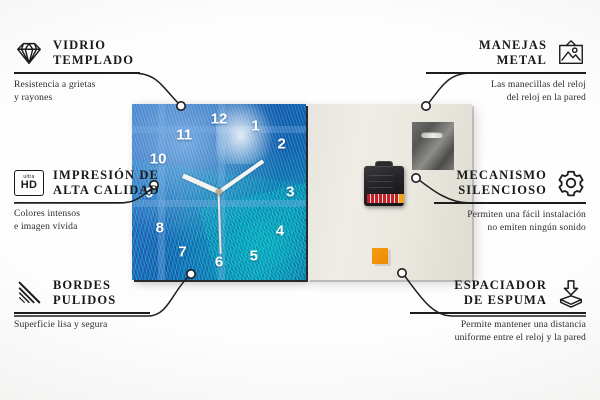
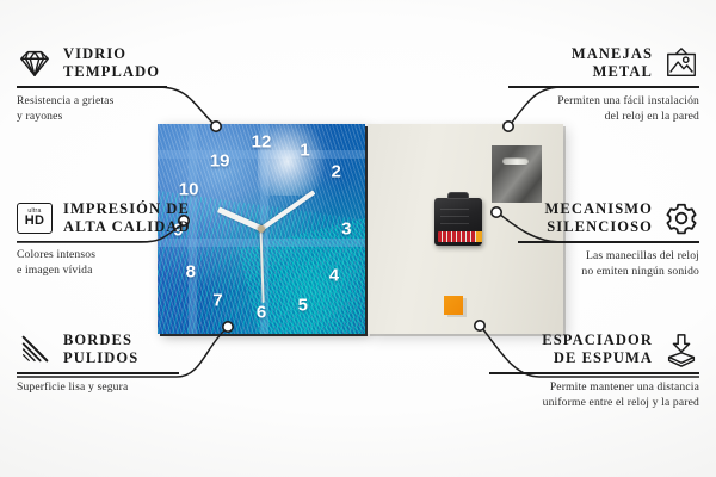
  12
  1
  2
  3
  4
  5
  6
  7
  8
  9
  10
- 11
+ 19
  VIDRIO
  TEMPLADO
  Resistencia a grietas
  y rayones
  HD
  IMPRESIÓN DE
  ALTA CALIDAD
  Colores intensos
  e imagen vívida
  BORDES
  PULIDOS
  Superficie lisa y segura
  MANEJAS
  METAL
- Las manecillas del reloj
+ Permiten una fácil instalación
  del reloj en la pared
  MECANISMO
  SILENCIOSO
- Permiten una fácil instalación
+ Las manecillas del reloj
  no emiten ningún sonido
  ESPACIADOR
  DE ESPUMA
  Permite mantener una distancia
  uniforme entre el reloj y la pared
